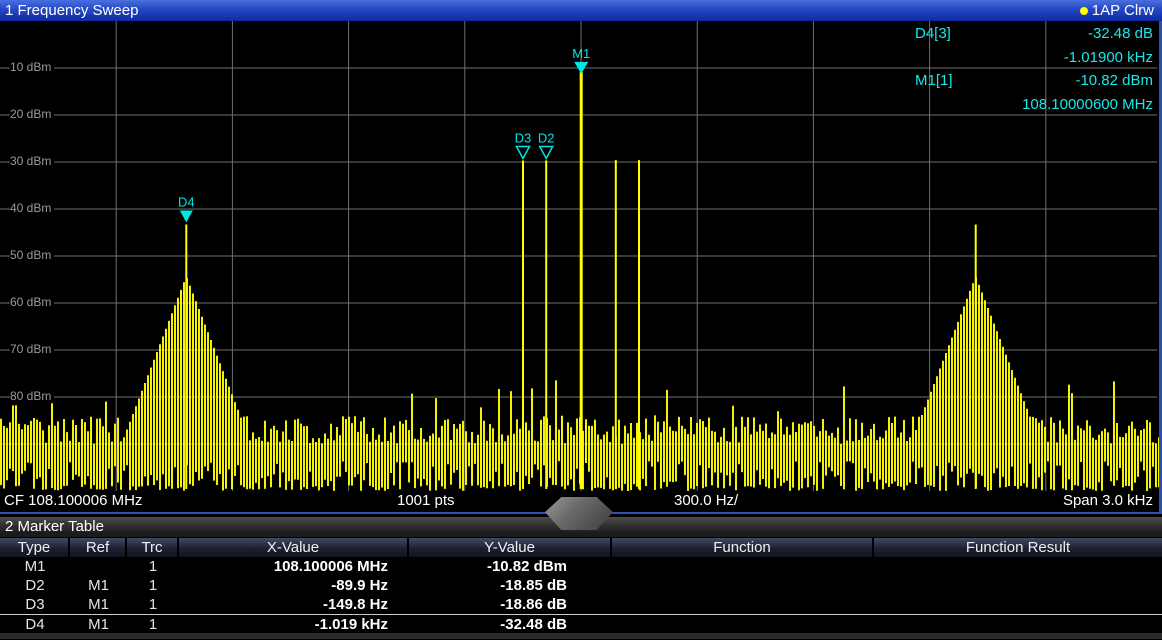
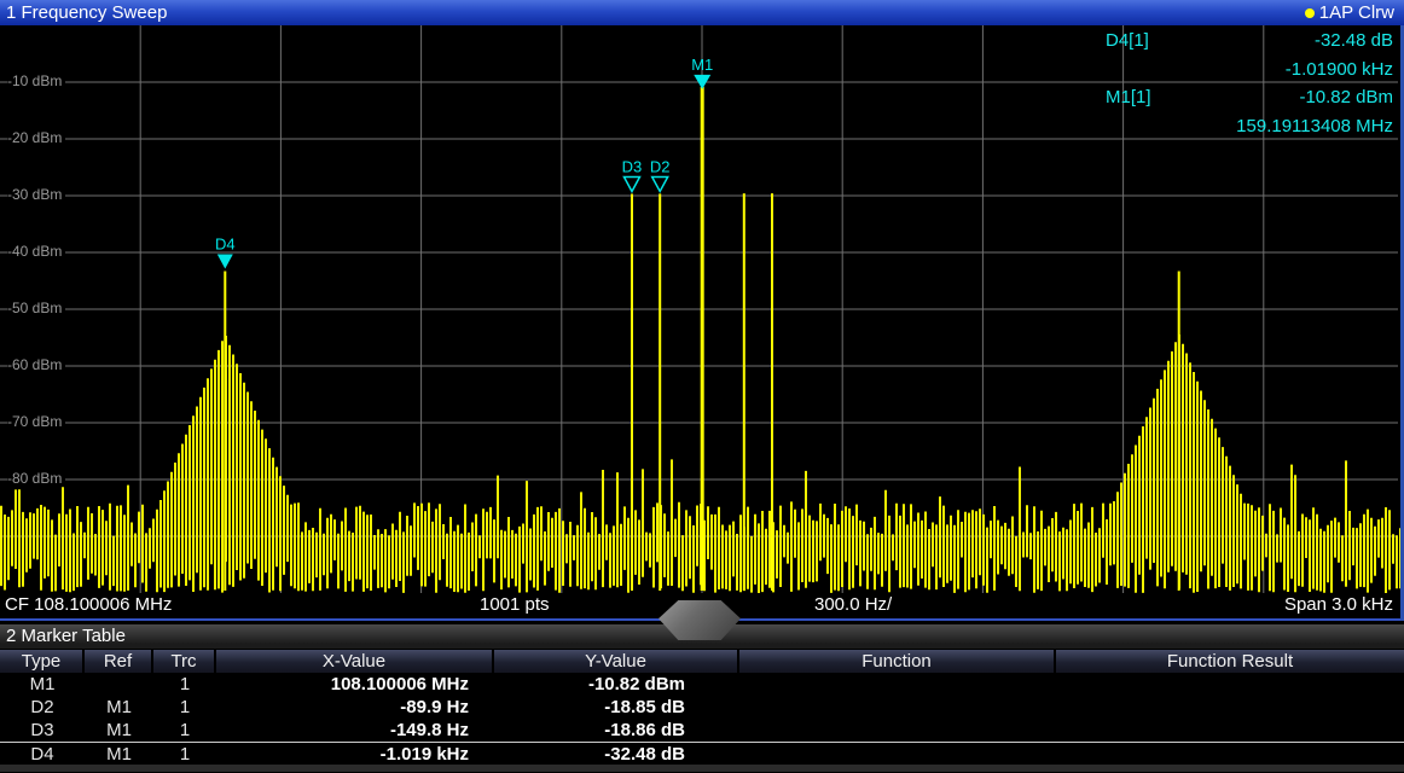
  1 Frequency Sweep
  1AP Clrw
  M1
  D2
  D3
  D4
  -10 dBm
  -20 dBm
  -30 dBm
  -40 dBm
  -50 dBm
  -60 dBm
  -70 dBm
  -80 dBm
- D4[3]
+ D4[1]
  -32.48 dB
  -1.01900 kHz
  M1[1]
  -10.82 dBm
- 108.10000600 MHz
+ 159.19113408 MHz
  CF 108.100006 MHz
  1001 pts
  300.0 Hz/
  Span 3.0 kHz
  2 Marker Table
  Type
  Ref
  Trc
  X-Value
  Y-Value
  Function
  Function Result
  M1
  1
  108.100006 MHz
  -10.82 dBm
  D2
  M1
  1
  -89.9 Hz
  -18.85 dB
  D3
  M1
  1
  -149.8 Hz
  -18.86 dB
  D4
  M1
  1
  -1.019 kHz
  -32.48 dB
